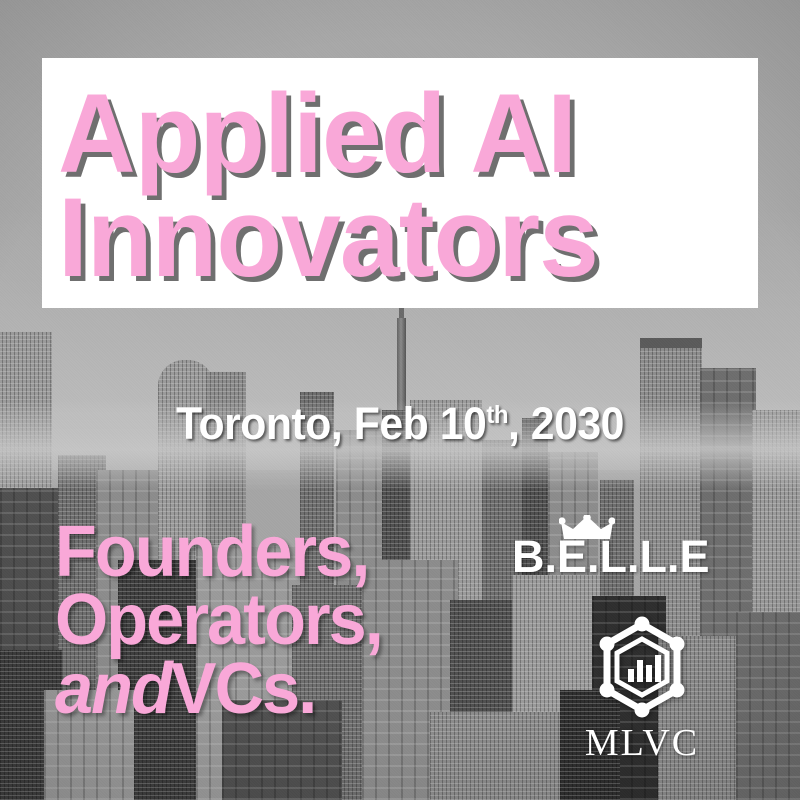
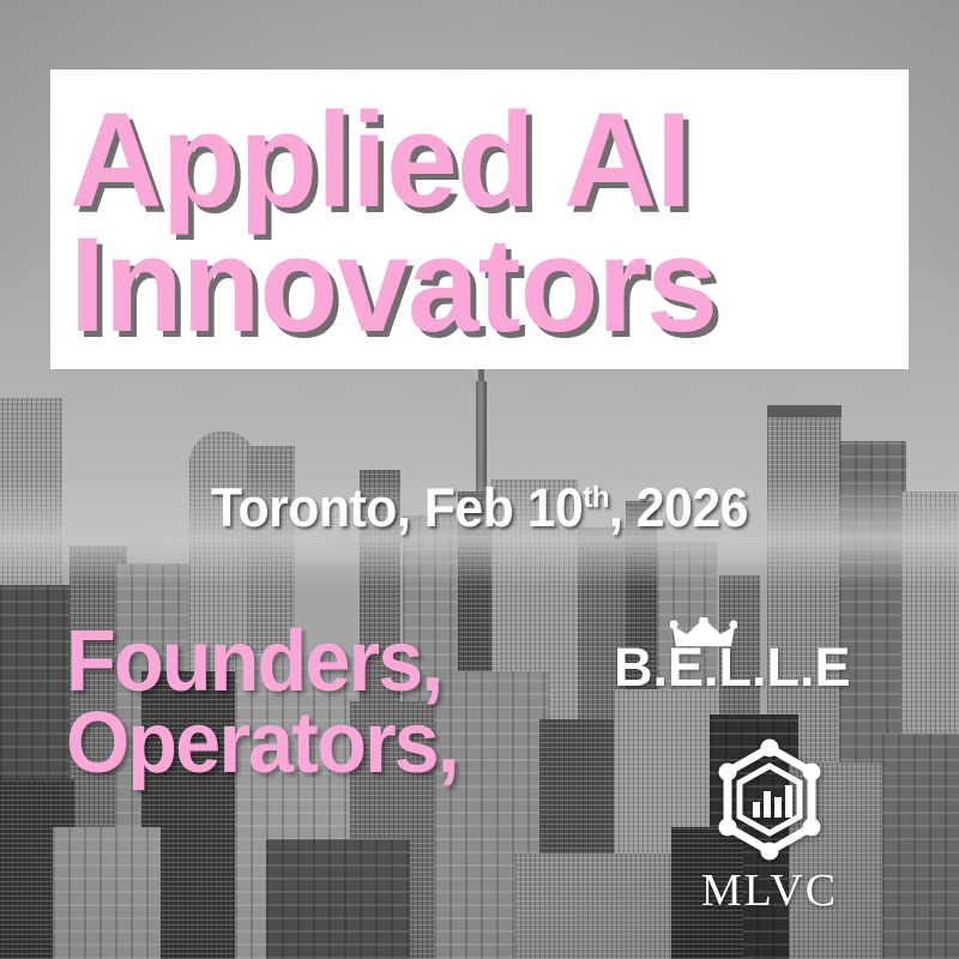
  Applied AI
  Innovators
- Toronto, Feb 10th, 2030
+ Toronto, Feb 10th, 2026
  Founders,
  Operators,
- andVCs.
  B.E.L.L.E
  MLVC
